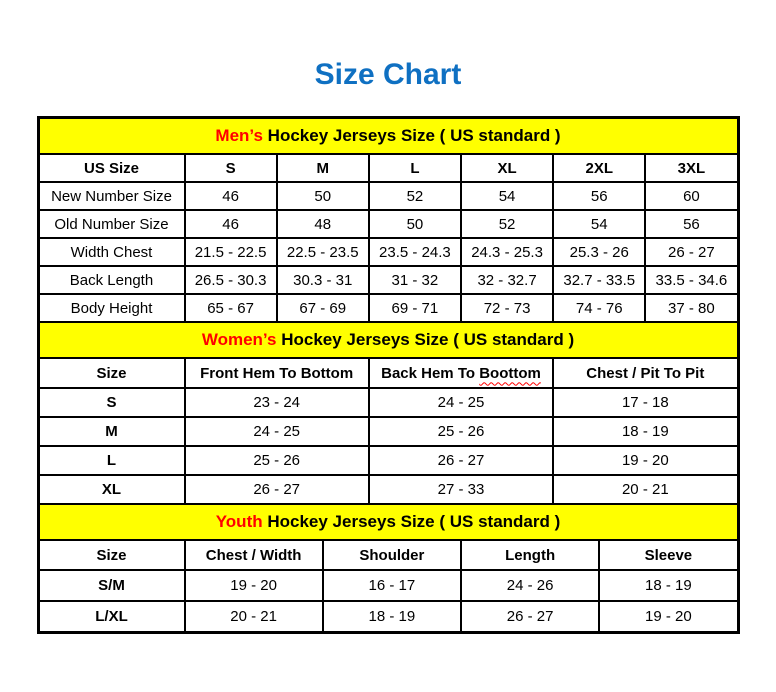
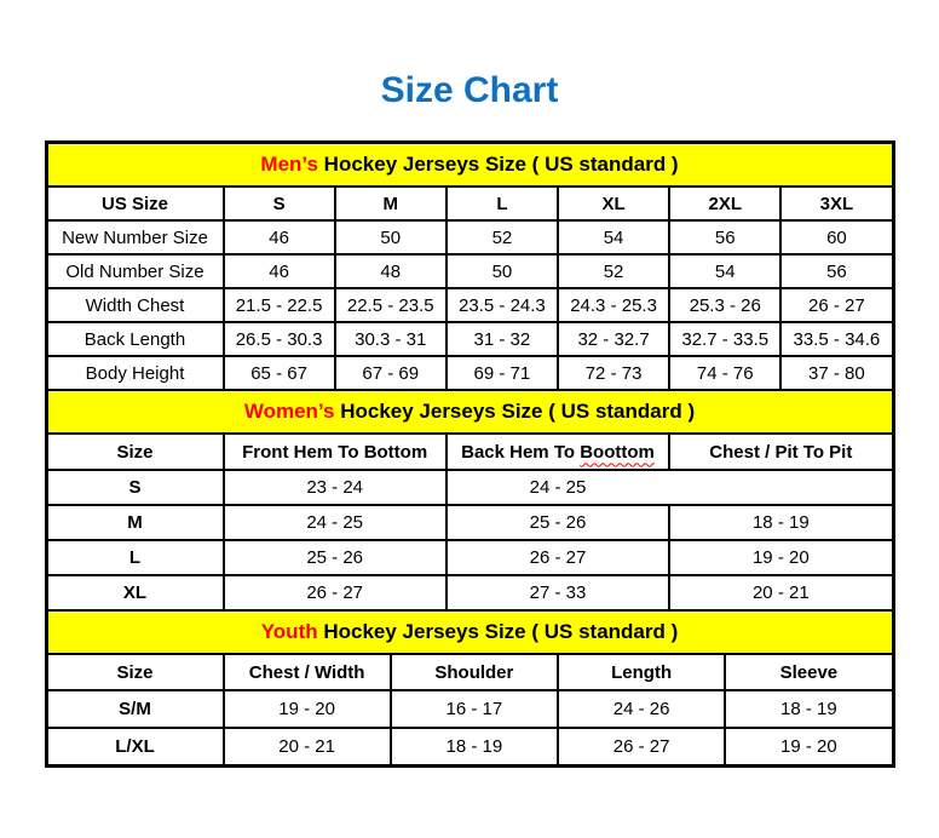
  Size Chart
  Men’s
  Hockey Jerseys Size ( US standard )
  US Size
  S
  M
  L
  XL
  2XL
  3XL
  New Number Size
  46
  50
  52
  54
  56
  60
  Old Number Size
  46
  48
  50
  52
  54
  56
  Width Chest
  21.5 - 22.5
  22.5 - 23.5
  23.5 - 24.3
  24.3 - 25.3
  25.3 - 26
  26 - 27
  Back Length
  26.5 - 30.3
  30.3 - 31
  31 - 32
  32 - 32.7
  32.7 - 33.5
  33.5 - 34.6
  Body Height
  65 - 67
  67 - 69
  69 - 71
  72 - 73
  74 - 76
  37 - 80
  Women’s
  Hockey Jerseys Size ( US standard )
  Size
  Front Hem To Bottom
  Back Hem To
  Boottom
  Chest / Pit To Pit
  S
  23 - 24
  24 - 25
- 17 - 18
  M
  24 - 25
  25 - 26
  18 - 19
  L
  25 - 26
  26 - 27
  19 - 20
  XL
  26 - 27
  27 - 33
  20 - 21
  Youth
  Hockey Jerseys Size ( US standard )
  Size
  Chest / Width
  Shoulder
  Length
  Sleeve
  S/M
  19 - 20
  16 - 17
  24 - 26
  18 - 19
  L/XL
  20 - 21
  18 - 19
  26 - 27
  19 - 20
